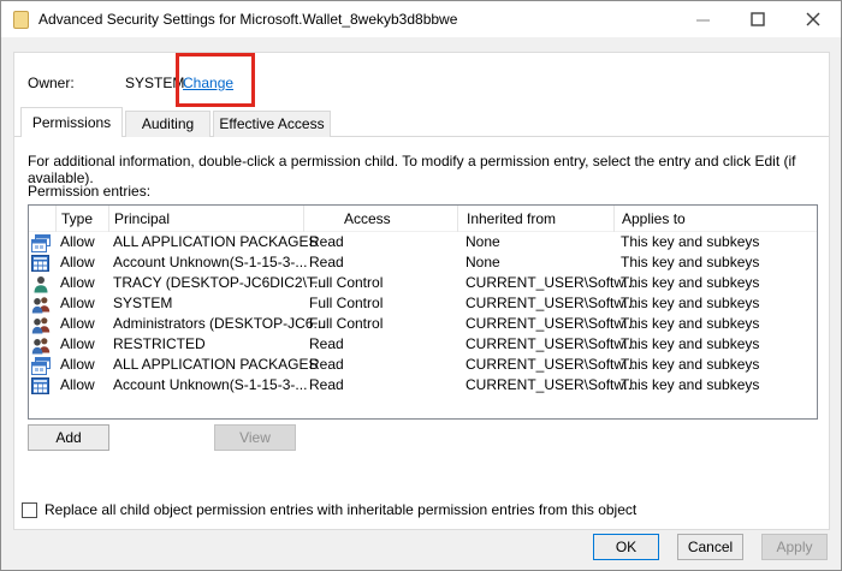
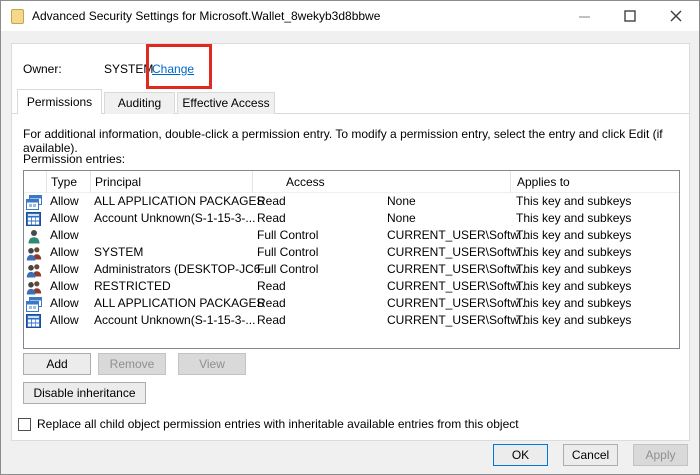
  Advanced Security Settings for Microsoft.Wallet_8wekyb3d8bbwe
  Owner:
  SYSTEM
  Change
  Permissions
  Auditing
  Effective Access
- For additional information, double-click a permission child. To modify a permission entry, select the entry and click Edit (if available).
+ For additional information, double-click a permission entry. To modify a permission entry, select the entry and click Edit (if available).
  Permission entries:
  Type
  Principal
  Access
- Inherited from
  Applies to
  Allow
  ALL APPLICATION PACKAGES
  Read
  None
  This key and subkeys
  Allow
  Account Unknown(S-1-15-3-...
  Read
  None
  This key and subkeys
  Allow
- TRACY (DESKTOP-JC6DIC2\T...
  Full Control
  CURRENT_USER\Softw...
  This key and subkeys
  Allow
  SYSTEM
  Full Control
  CURRENT_USER\Softw...
  This key and subkeys
  Allow
  Administrators (DESKTOP-JC6...
  Full Control
  CURRENT_USER\Softw...
  This key and subkeys
  Allow
  RESTRICTED
  Read
  CURRENT_USER\Softw...
  This key and subkeys
  Allow
  ALL APPLICATION PACKAGES
  Read
  CURRENT_USER\Softw...
  This key and subkeys
  Allow
  Account Unknown(S-1-15-3-...
  Read
  CURRENT_USER\Softw...
  This key and subkeys
  Add
+ Remove
  View
+ Disable inheritance
- Replace all child object permission entries with inheritable permission entries from this object
+ Replace all child object permission entries with inheritable available entries from this object
  OK
  Cancel
  Apply
